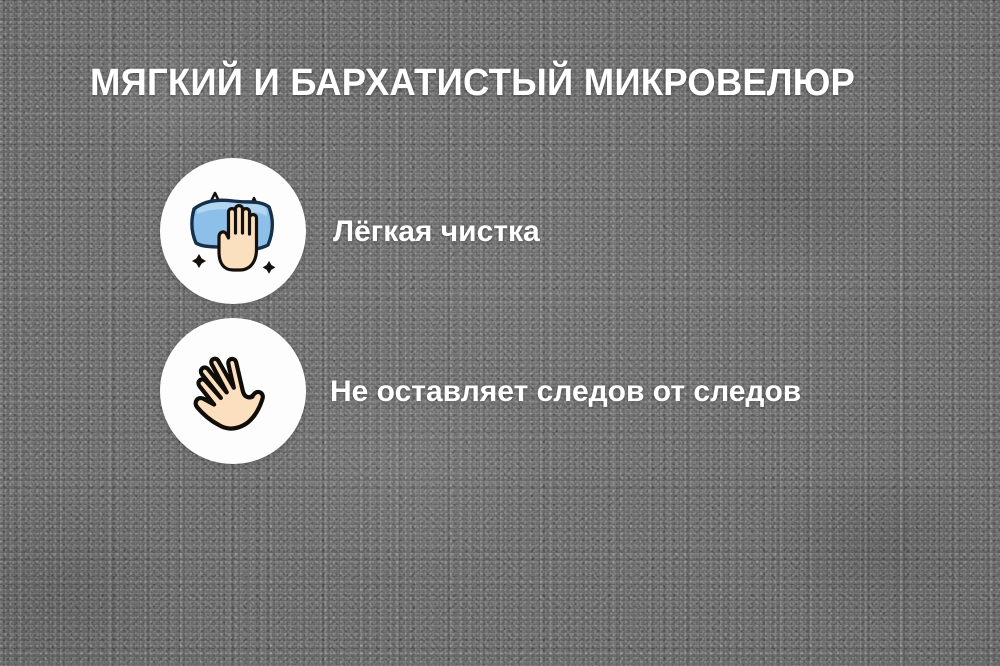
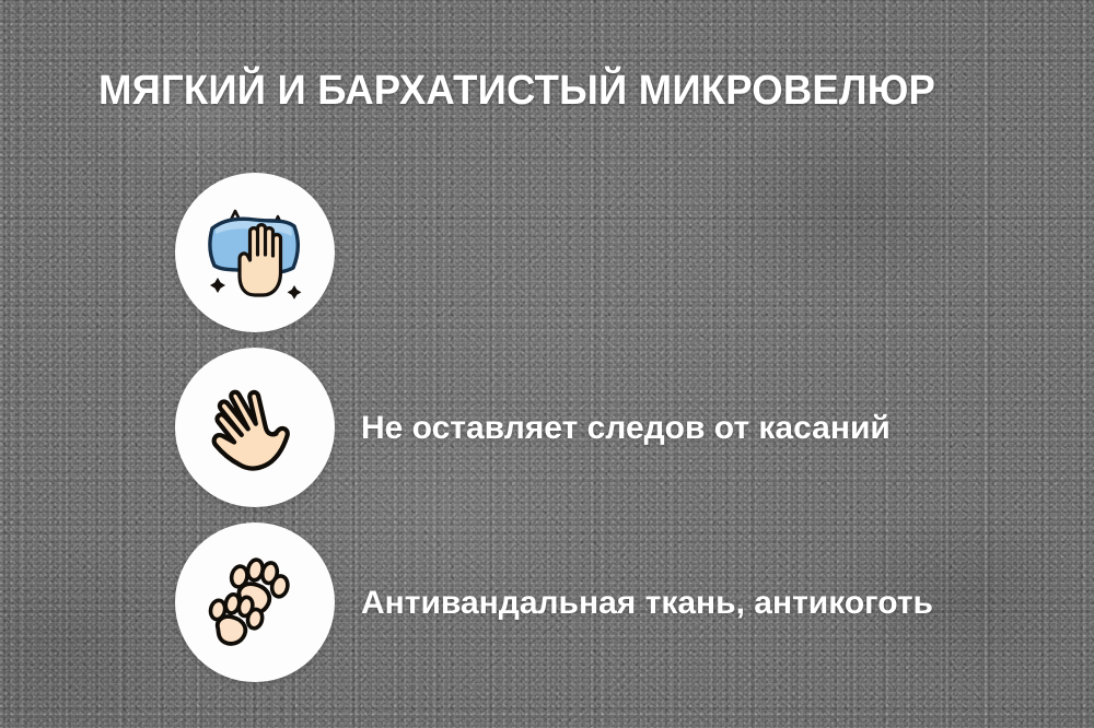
  МЯГКИЙ И БАРХАТИСТЫЙ МИКРОВЕЛЮР
- Лёгкая чистка
- Не оставляет следов от следов
+ Не оставляет следов от касаний
+ Антивандальная ткань, антикоготь
